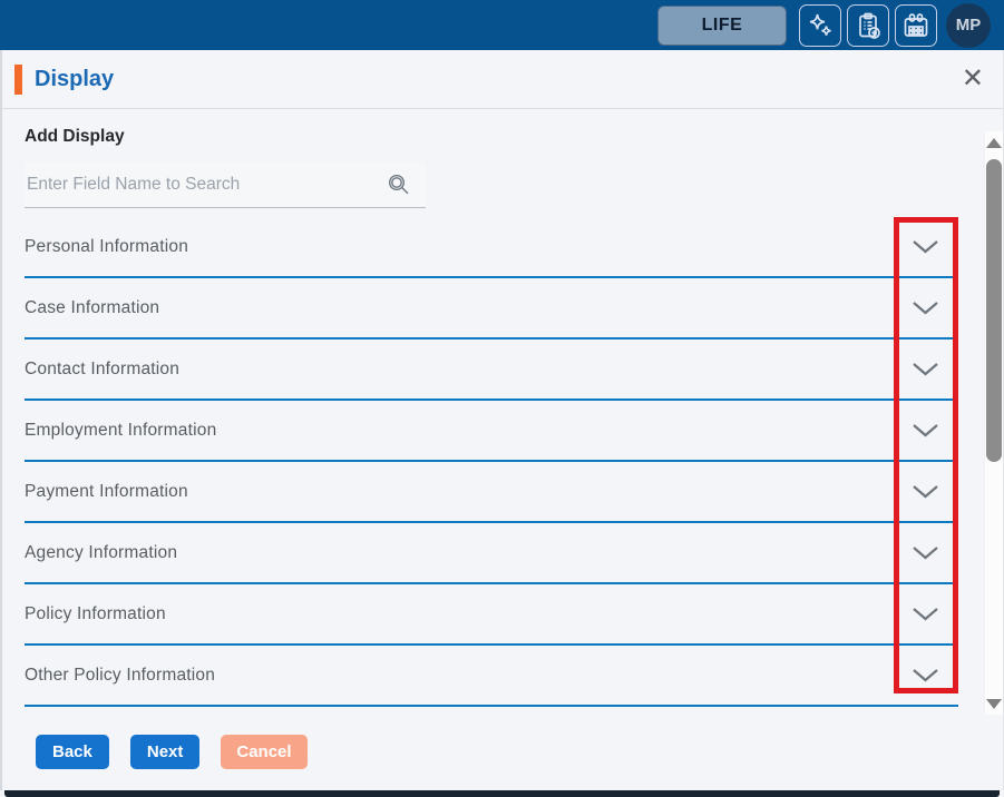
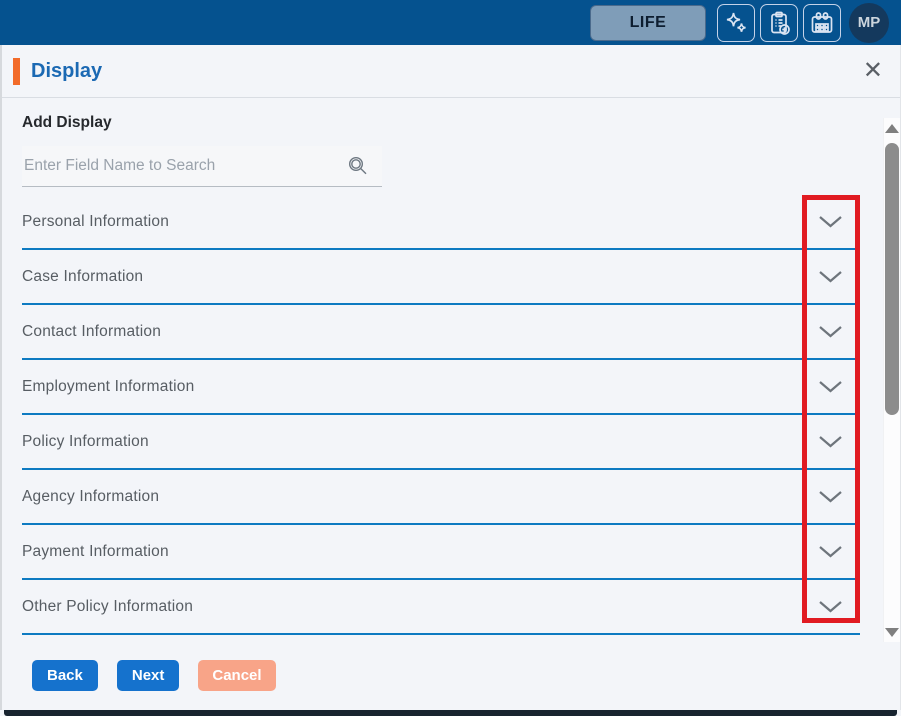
  LIFE
  MP
  Display
  ✕
  Add Display
  Enter Field Name to Search
  Personal Information
  Case Information
  Contact Information
  Employment Information
- Payment Information
+ Policy Information
  Agency Information
- Policy Information
+ Payment Information
  Other Policy Information
  Back
  Next
  Cancel
